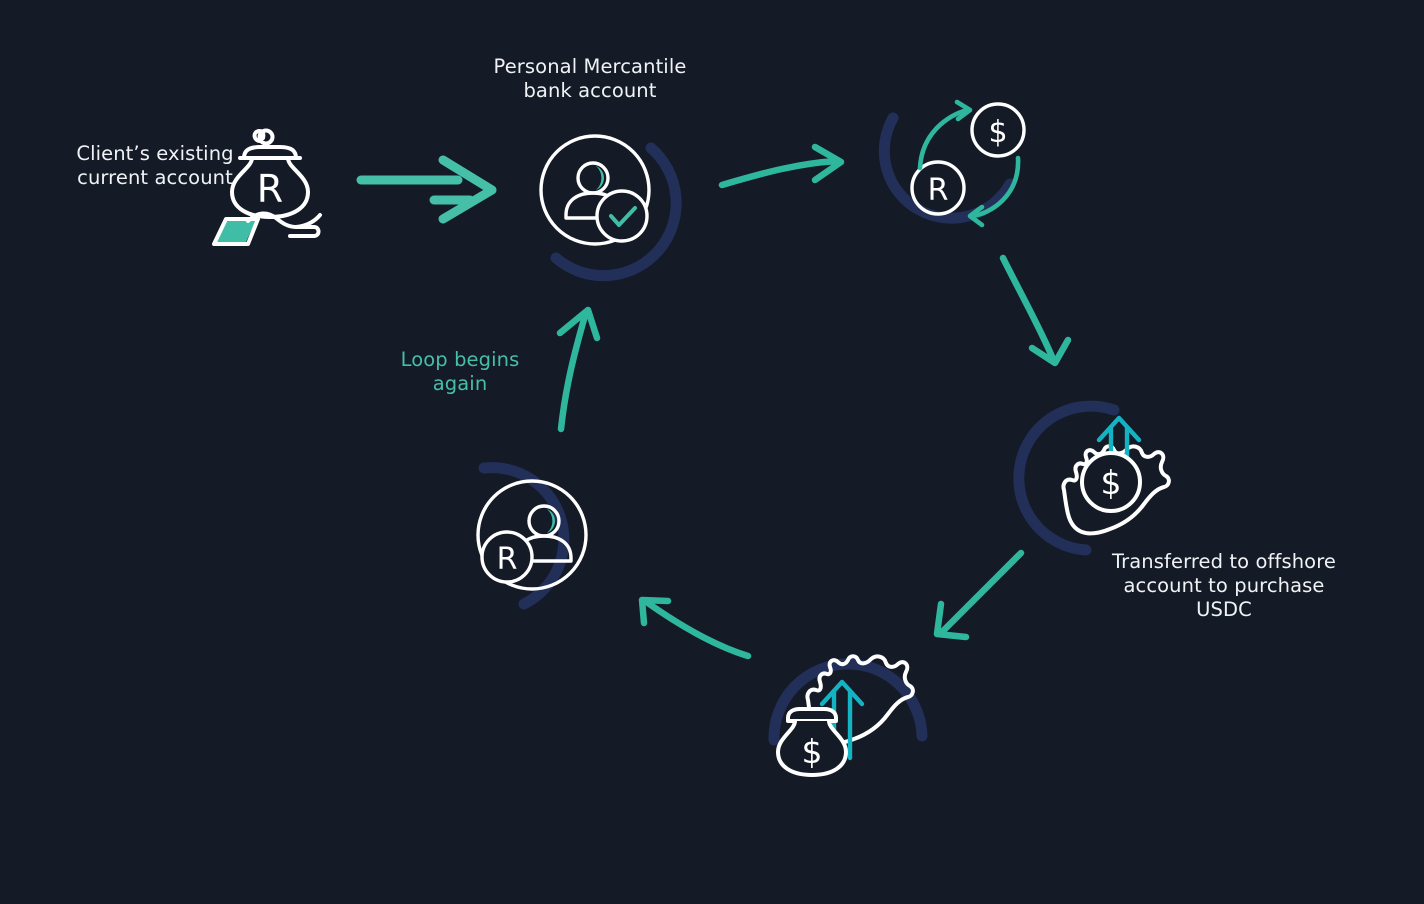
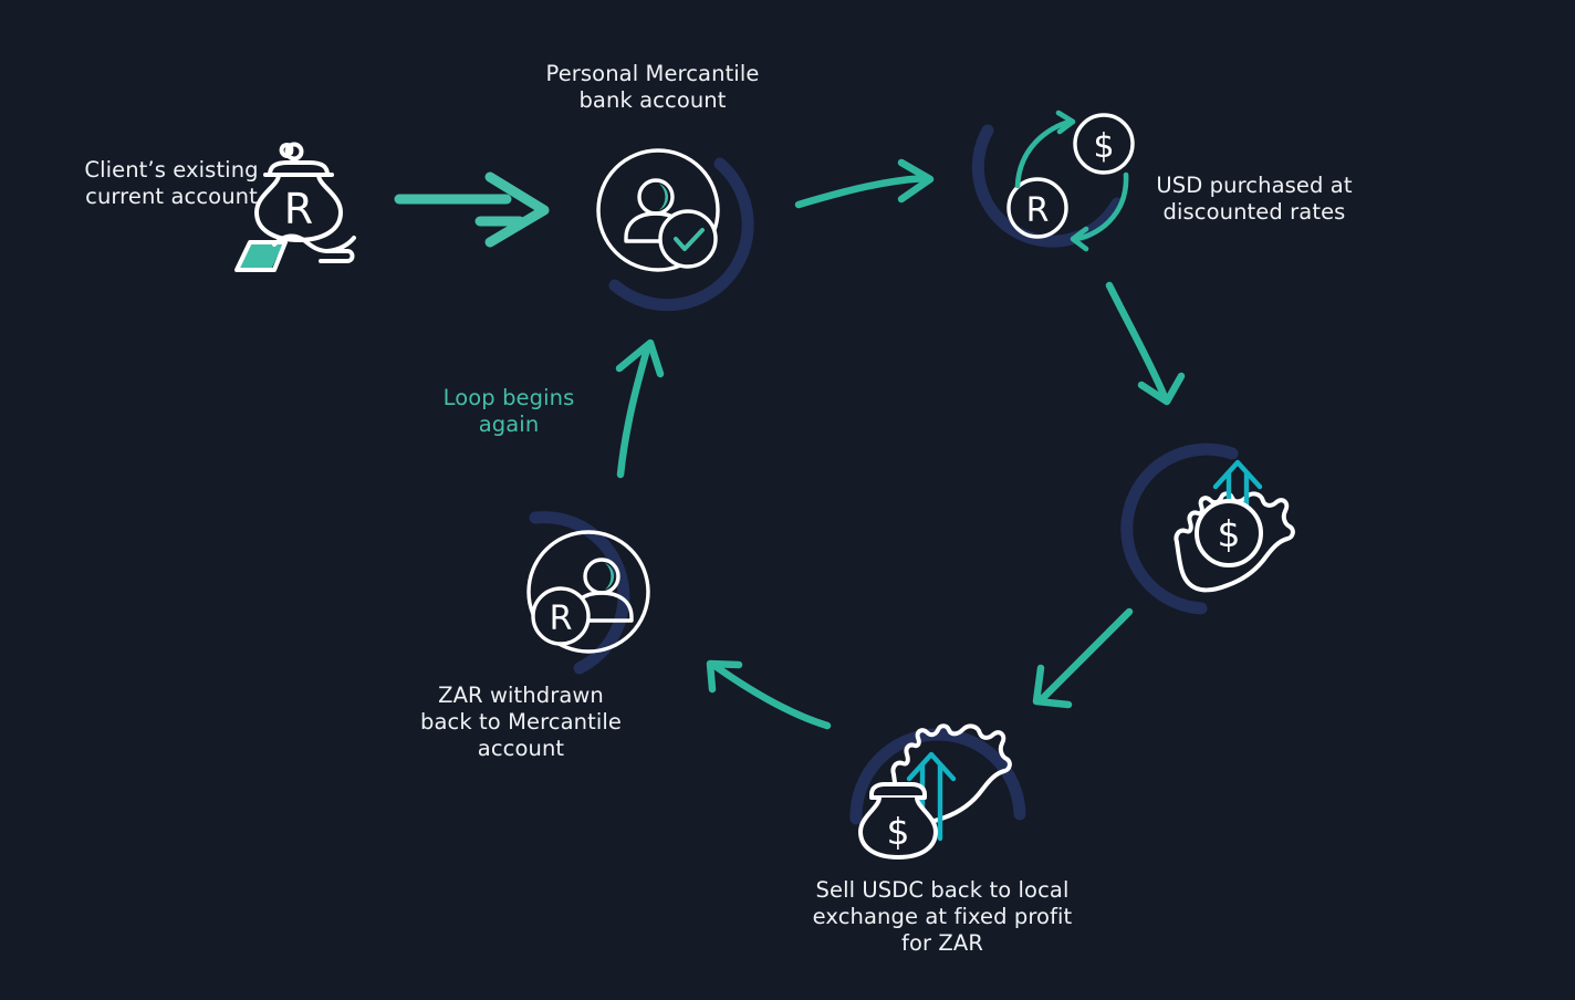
  R
  Client’s existing
  current account
  Personal Mercantile
  bank account
  $
  R
+ USD purchased at
+ discounted rates
  $
- Transferred to offshore
- account to purchase
- USDC
  $
+ Sell USDC back to local
+ exchange at fixed profit
+ for ZAR
  R
+ ZAR withdrawn
+ back to Mercantile
+ account
  Loop begins
  again
